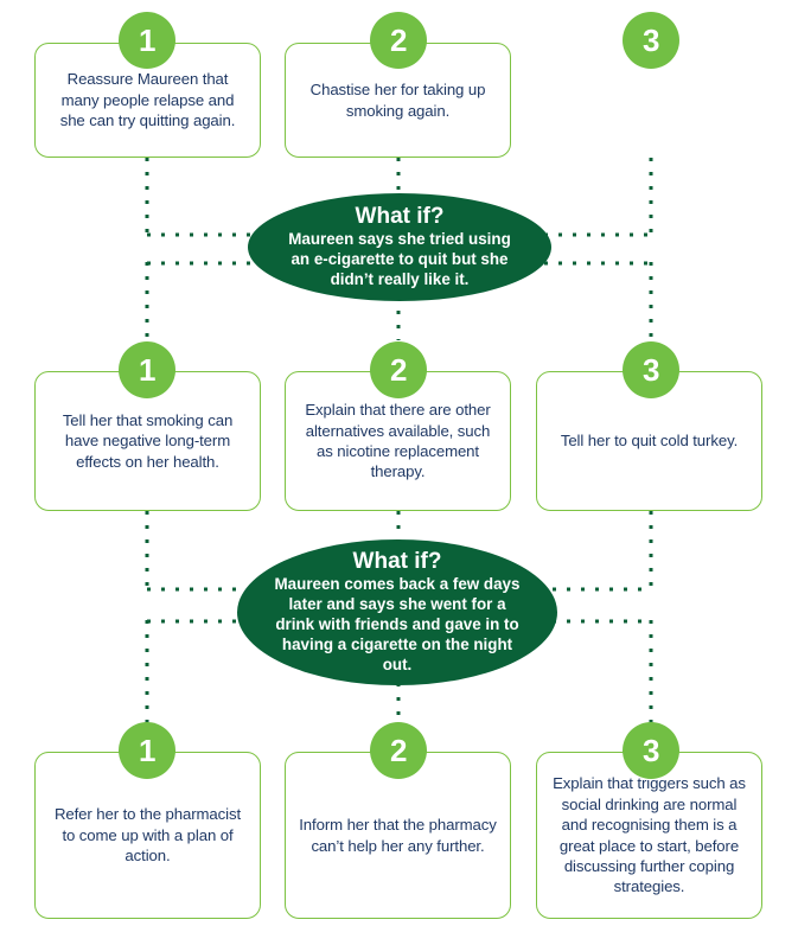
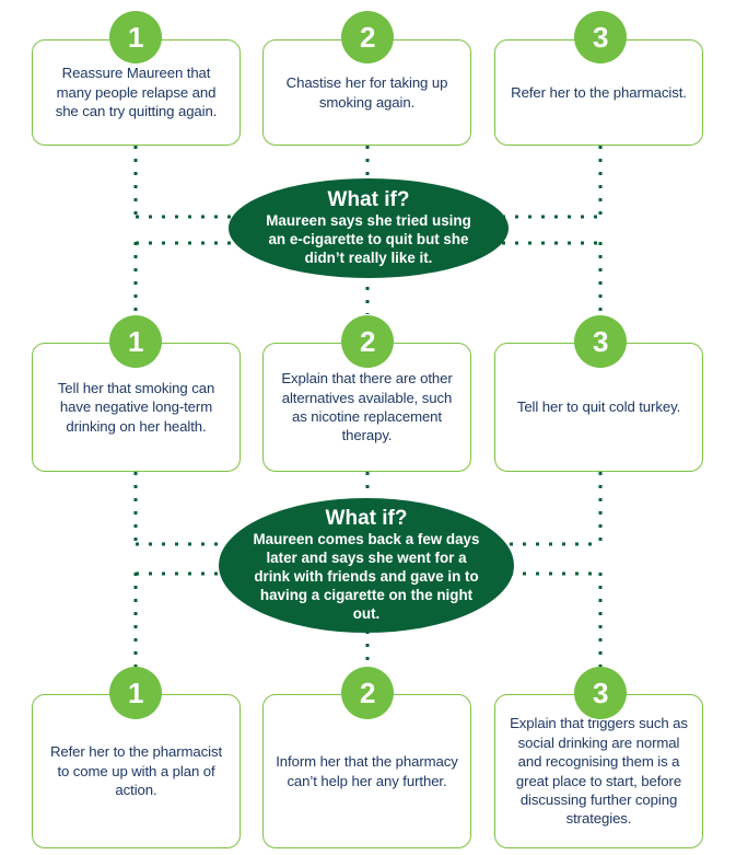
  Reassure Maureen that many people relapse and she can try quitting again.
  1
  Chastise her for taking up smoking again.
  2
+ Refer her to the pharmacist.
  3
  What if?
  Maureen says she tried using an e-cigarette to quit but she didn’t really like it.
- Tell her that smoking can have negative long-term effects on her health.
+ Tell her that smoking can have negative long-term drinking on her health.
  1
  Explain that there are other alternatives available, such as nicotine replacement therapy.
  2
  Tell her to quit cold turkey.
  3
  What if?
  Maureen comes back a few days later and says she went for a drink with friends and gave in to having a cigarette on the night out.
  Refer her to the pharmacist to come up with a plan of action.
  1
  Inform her that the pharmacy can’t help her any further.
  2
  Explain that triggers such as social drinking are normal and recognising them is a great place to start, before discussing further coping strategies.
  3
